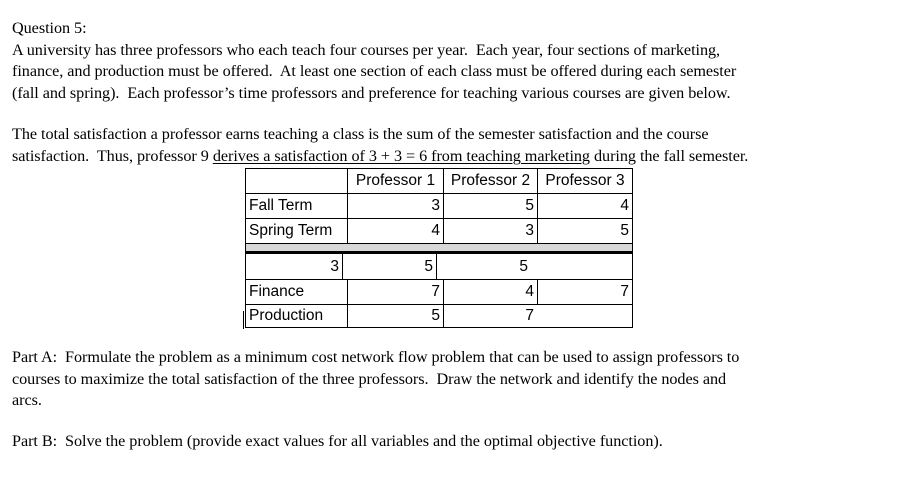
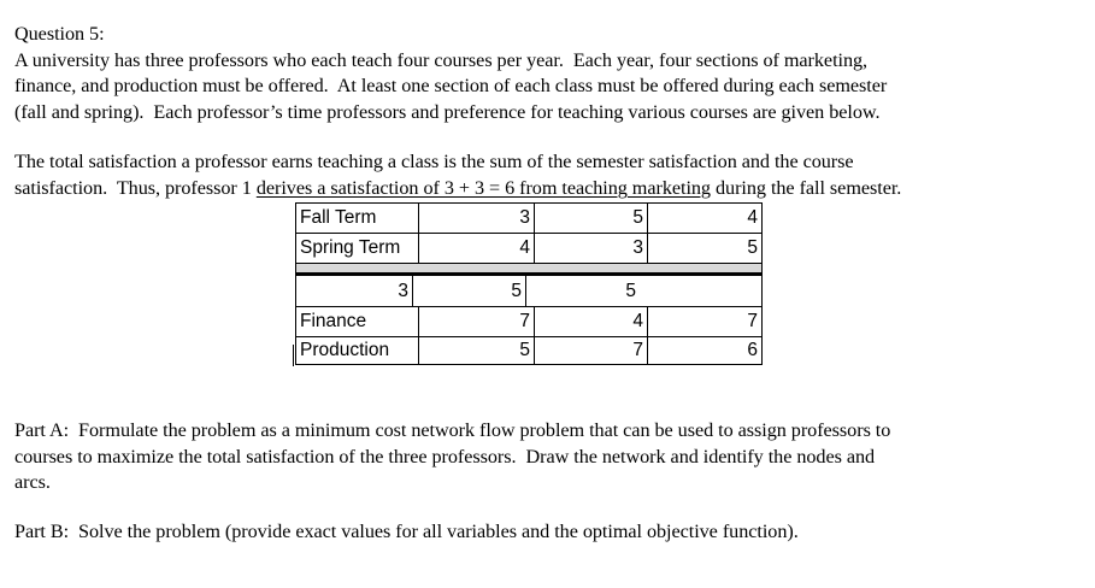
  Question 5:
  A university has three professors who each teach four courses per year. Each year, four sections of marketing,
  finance, and production must be offered. At least one section of each class must be offered during each semester
  (fall and spring). Each professor’s time professors and preference for teaching various courses are given below.
  The total satisfaction a professor earns teaching a class is the sum of the semester satisfaction and the course
- satisfaction. Thus, professor 9 derives a satisfaction of 3 + 3 = 6 from teaching marketing during the fall semester.
+ satisfaction. Thus, professor 1 derives a satisfaction of 3 + 3 = 6 from teaching marketing during the fall semester.
- Professor 1
- Professor 2
- Professor 3
  Fall Term
  3
  5
  4
  Spring Term
  4
  3
  5
  3
  5
  5
  Finance
  7
  4
  7
  Production
  5
  7
+ 6
  Part A: Formulate the problem as a minimum cost network flow problem that can be used to assign professors to
  courses to maximize the total satisfaction of the three professors. Draw the network and identify the nodes and
  arcs.
  Part B: Solve the problem (provide exact values for all variables and the optimal objective function).
